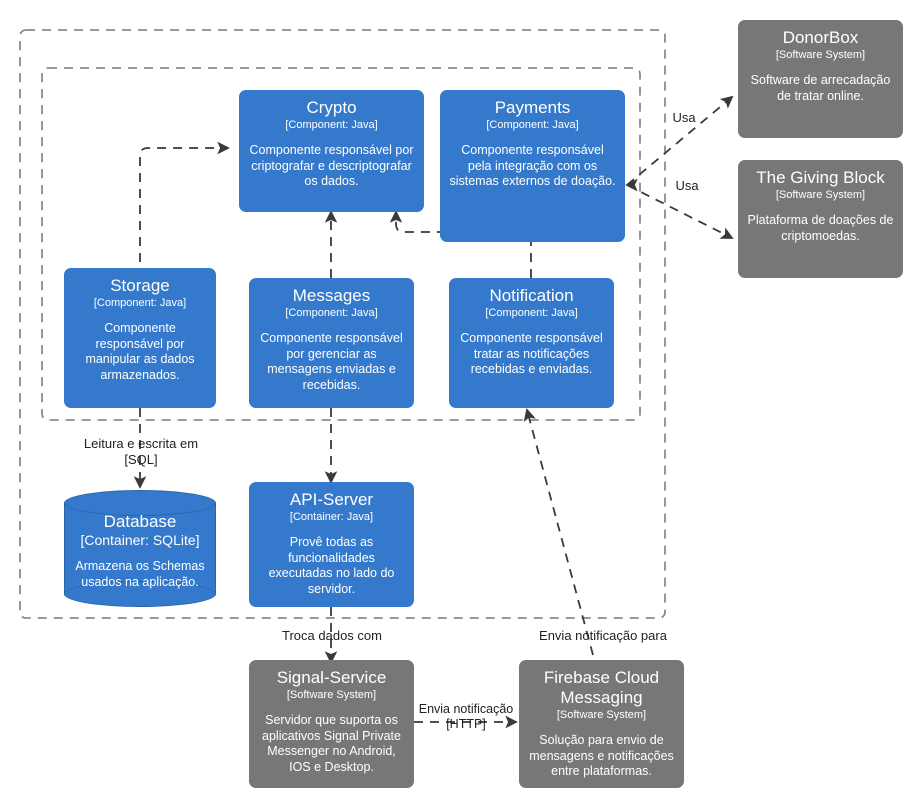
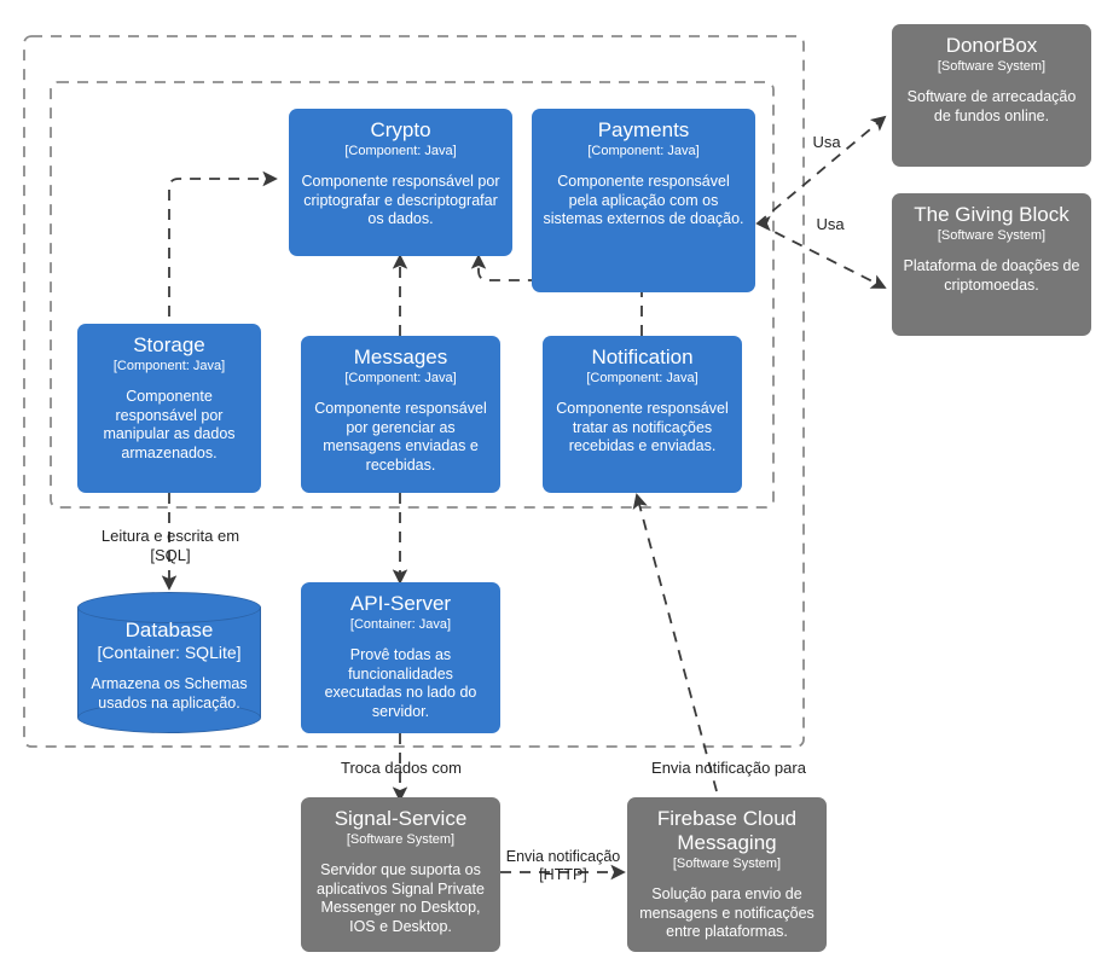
  Crypto
  [Component: Java]
  Componente responsável por criptografar e descriptografar os dados.
  Payments
  [Component: Java]
- Componente responsável pela integração com os sistemas externos de doação.
+ Componente responsável pela aplicação com os sistemas externos de doação.
  Storage
  [Component: Java]
  Componente responsável por manipular as dados armazenados.
  Messages
  [Component: Java]
  Componente responsável por gerenciar as mensagens enviadas e recebidas.
  Notification
  [Component: Java]
  Componente responsável tratar as notificações recebidas e enviadas.
  Database
  [Container: SQLite]
  Armazena os Schemas usados na aplicação.
  API-Server
  [Container: Java]
  Provê todas as funcionalidades executadas no lado do servidor.
  Signal-Service
  [Software System]
- Servidor que suporta os aplicativos Signal Private Messenger no Android, IOS e Desktop.
+ Servidor que suporta os aplicativos Signal Private Messenger no Desktop, IOS e Desktop.
  Firebase Cloud Messaging
  [Software System]
  Solução para envio de mensagens e notificações entre plataformas.
  DonorBox
  [Software System]
- Software de arrecadação de tratar online.
+ Software de arrecadação de fundos online.
  The Giving Block
  [Software System]
  Plataforma de doações de criptomoedas.
  Usa
  Usa
  Leitura e escrita em
  [SQL]
  Troca dados com
  Envia notificação
  [HTTP]
  Envia notificação para
